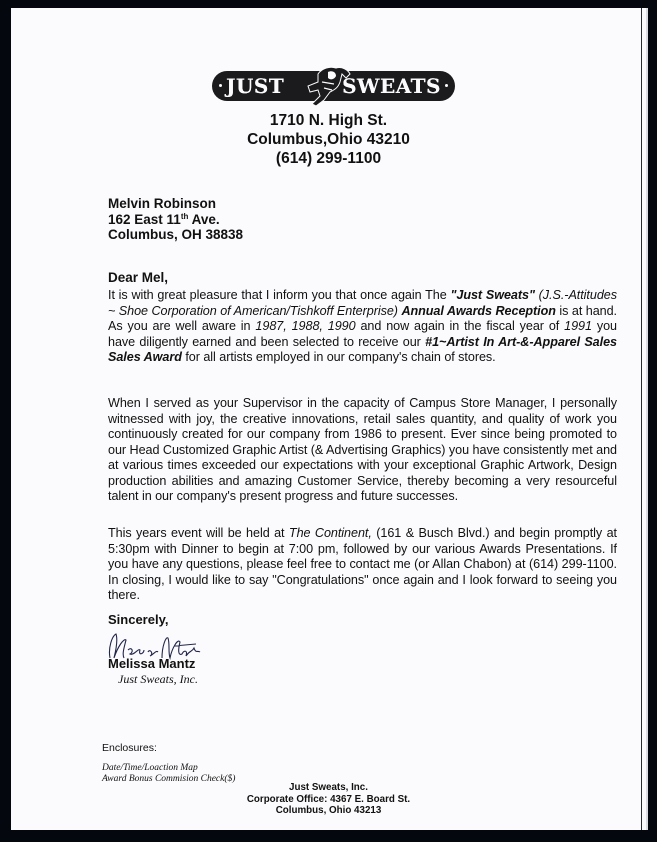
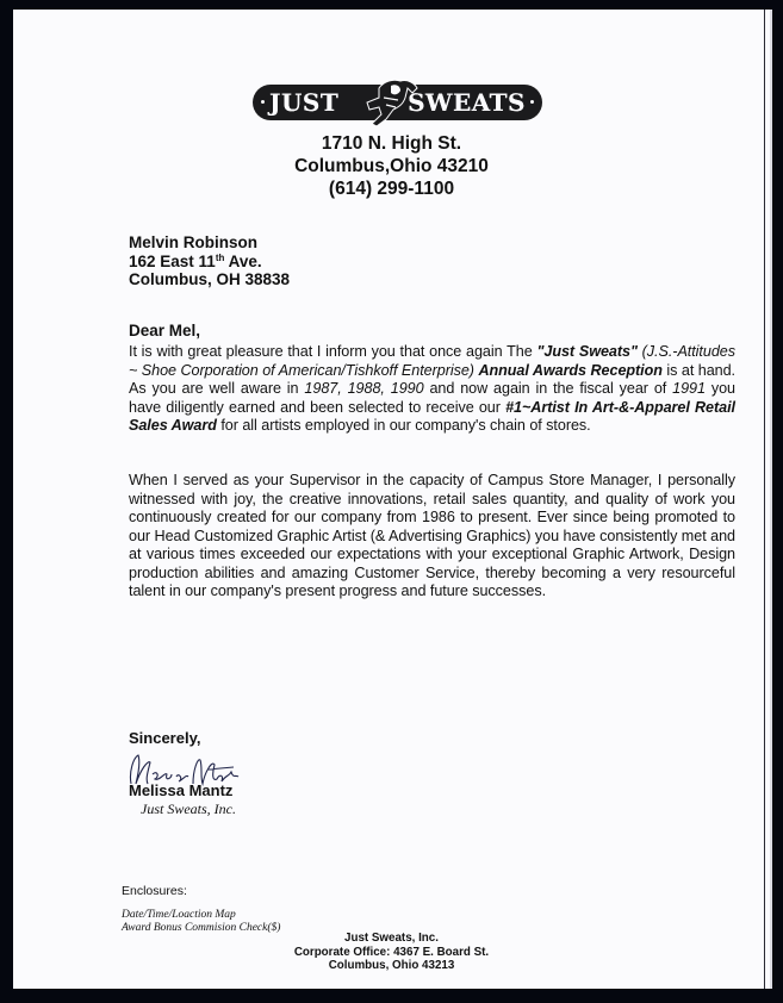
  JUST
  SWEATS
  1710 N. High St.
  Columbus,Ohio 43210
  (614) 299-1100
  Melvin Robinson
  162 East 11th Ave.
  Columbus, OH 38838
  Dear Mel,
- It is with great pleasure that I inform you that once again The "Just Sweats" (J.S.-Attitudes ~ Shoe Corporation of American/Tishkoff Enterprise) Annual Awards Reception is at hand. As you are well aware in 1987, 1988, 1990 and now again in the fiscal year of 1991 you have diligently earned and been selected to receive our #1~Artist In Art-&-Apparel Sales Sales Award for all artists employed in our company's chain of stores.
+ It is with great pleasure that I inform you that once again The "Just Sweats" (J.S.-Attitudes ~ Shoe Corporation of American/Tishkoff Enterprise) Annual Awards Reception is at hand. As you are well aware in 1987, 1988, 1990 and now again in the fiscal year of 1991 you have diligently earned and been selected to receive our #1~Artist In Art-&-Apparel Retail Sales Award for all artists employed in our company's chain of stores.
  When I served as your Supervisor in the capacity of Campus Store Manager, I personally witnessed with joy, the creative innovations, retail sales quantity, and quality of work you continuously created for our company from 1986 to present. Ever since being promoted to our Head Customized Graphic Artist (& Advertising Graphics) you have consistently met and at various times exceeded our expectations with your exceptional Graphic Artwork, Design production abilities and amazing Customer Service, thereby becoming a very resourceful talent in our company's present progress and future successes.
- This years event will be held at The Continent, (161 & Busch Blvd.) and begin promptly at 5:30pm with Dinner to begin at 7:00 pm, followed by our various Awards Presentations. If you have any questions, please feel free to contact me (or Allan Chabon) at (614) 299-1100. In closing, I would like to say "Congratulations" once again and I look forward to seeing you there.
  Sincerely,
  Melissa Mantz
  Just Sweats, Inc.
  Enclosures:
  Date/Time/Loaction Map
  Award Bonus Commision Check($)
  Just Sweats, Inc.
  Corporate Office: 4367 E. Board St.
  Columbus, Ohio 43213
